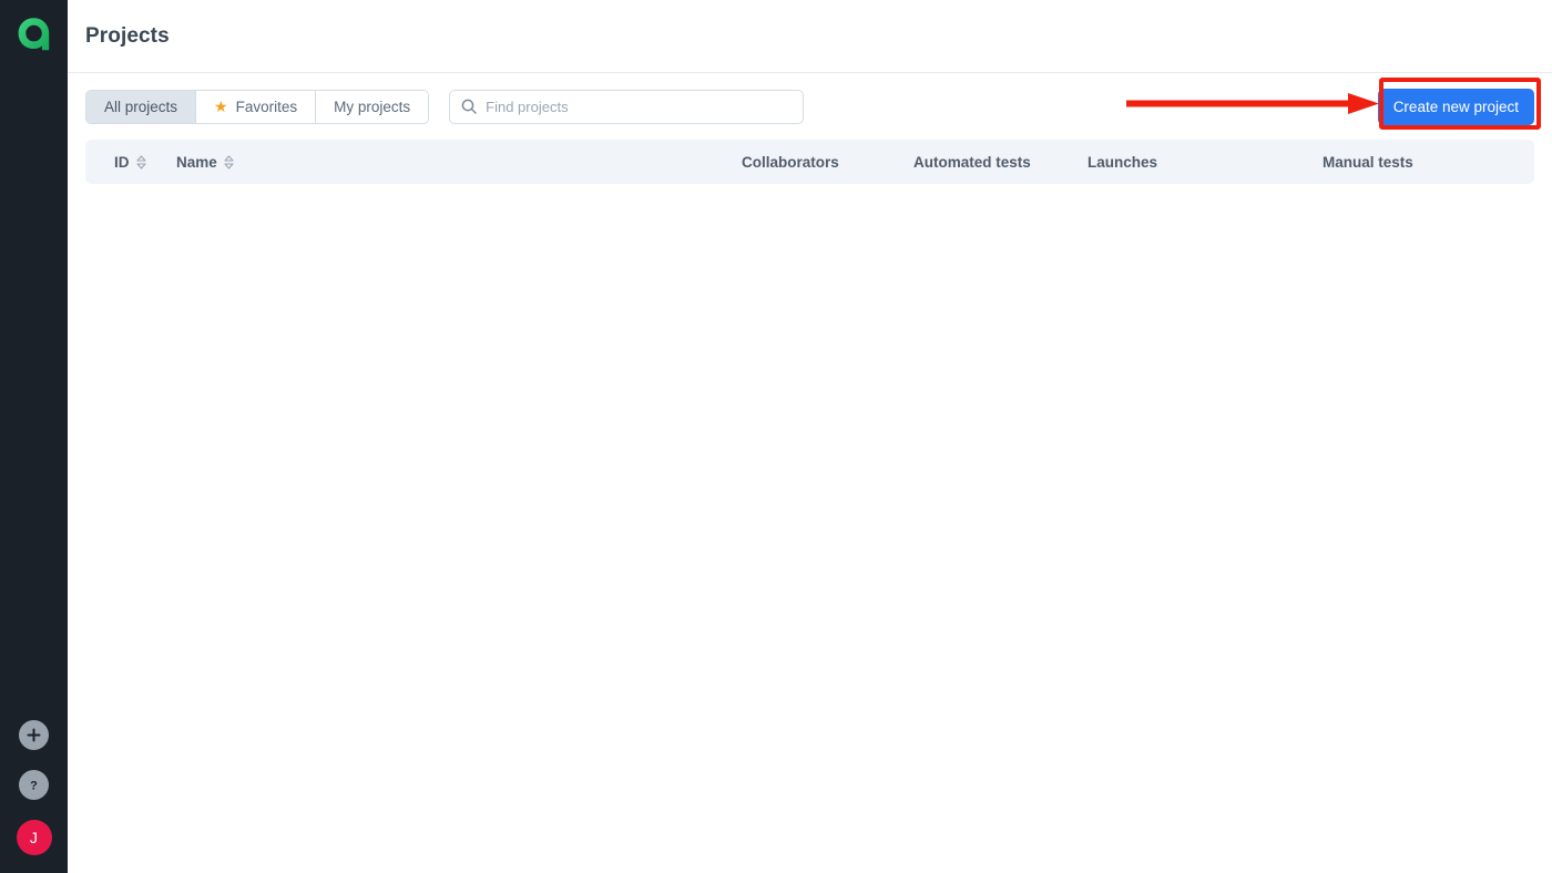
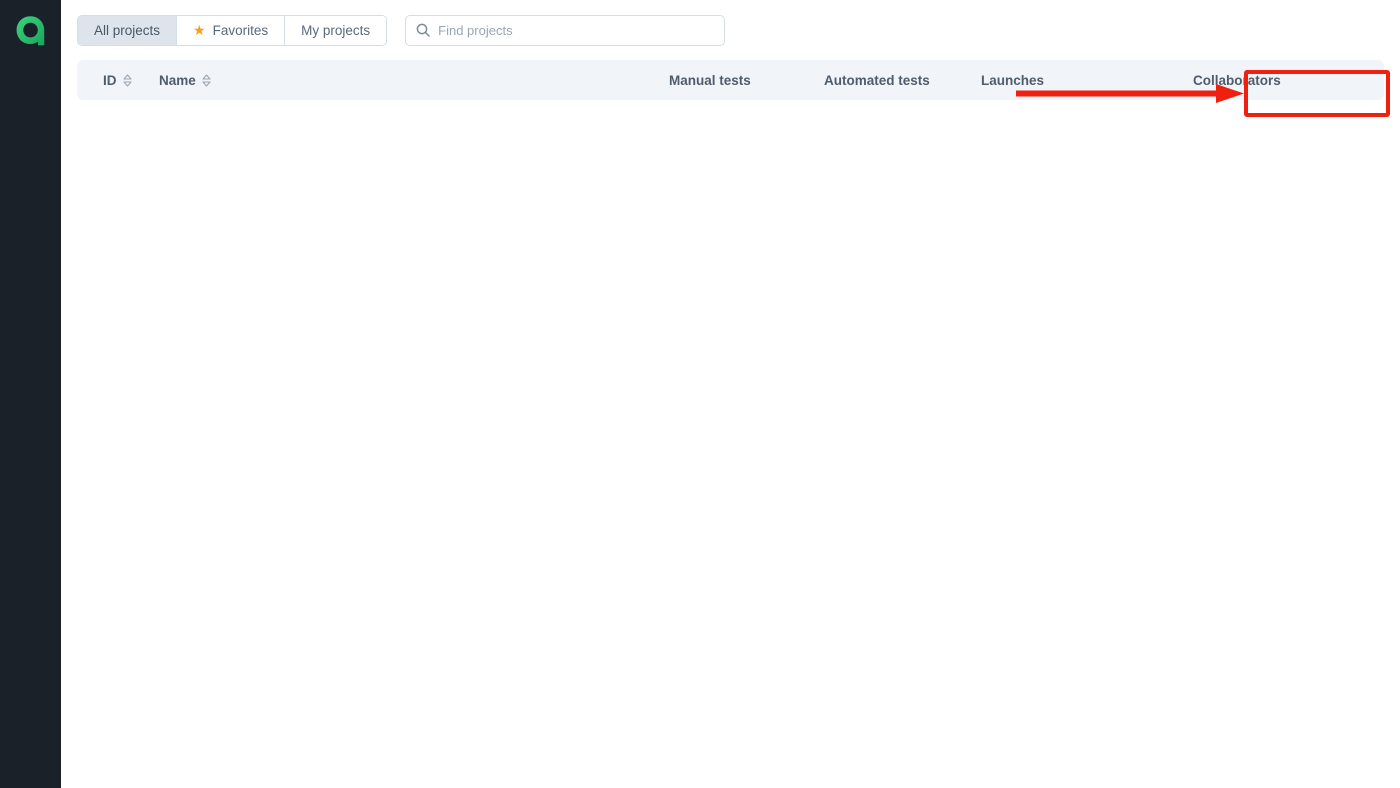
- ?
- J
- Projects
  All projects
  ★
  Favorites
  My projects
  Find projects
- Create new project
  ID
  Name
- Collaborators
+ Manual tests
  Automated tests
  Launches
- Manual tests
+ Collaborators
